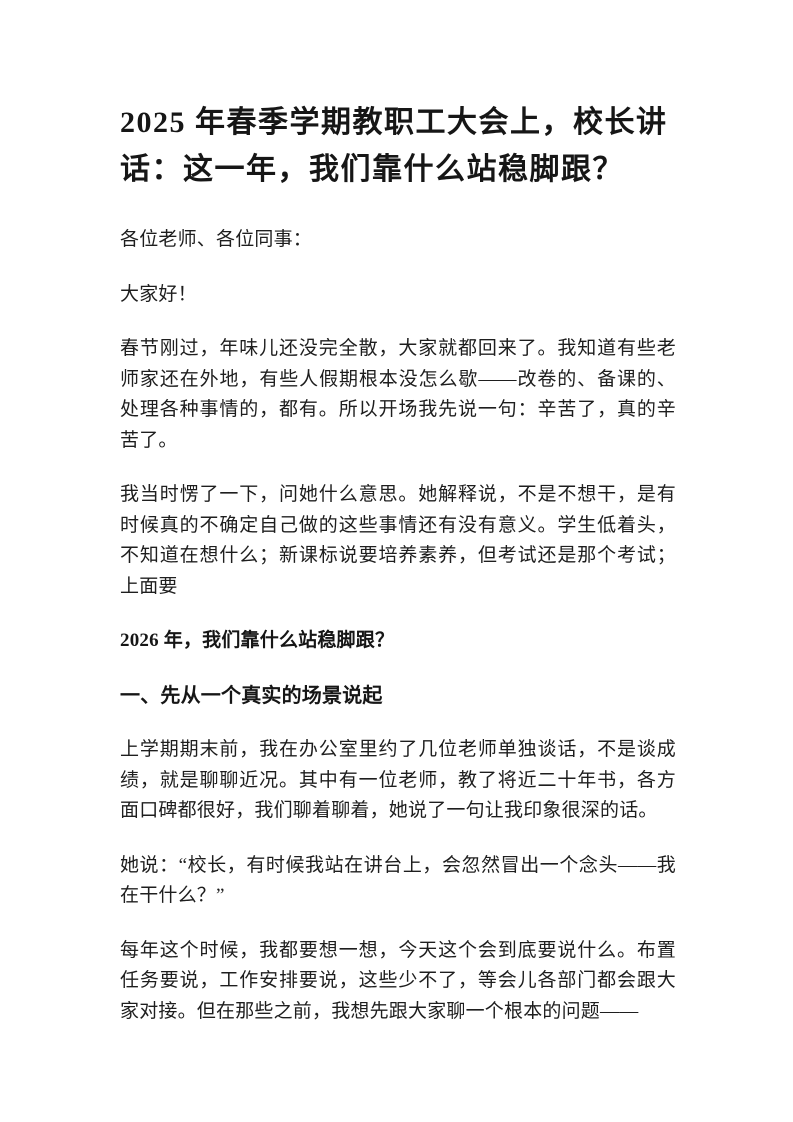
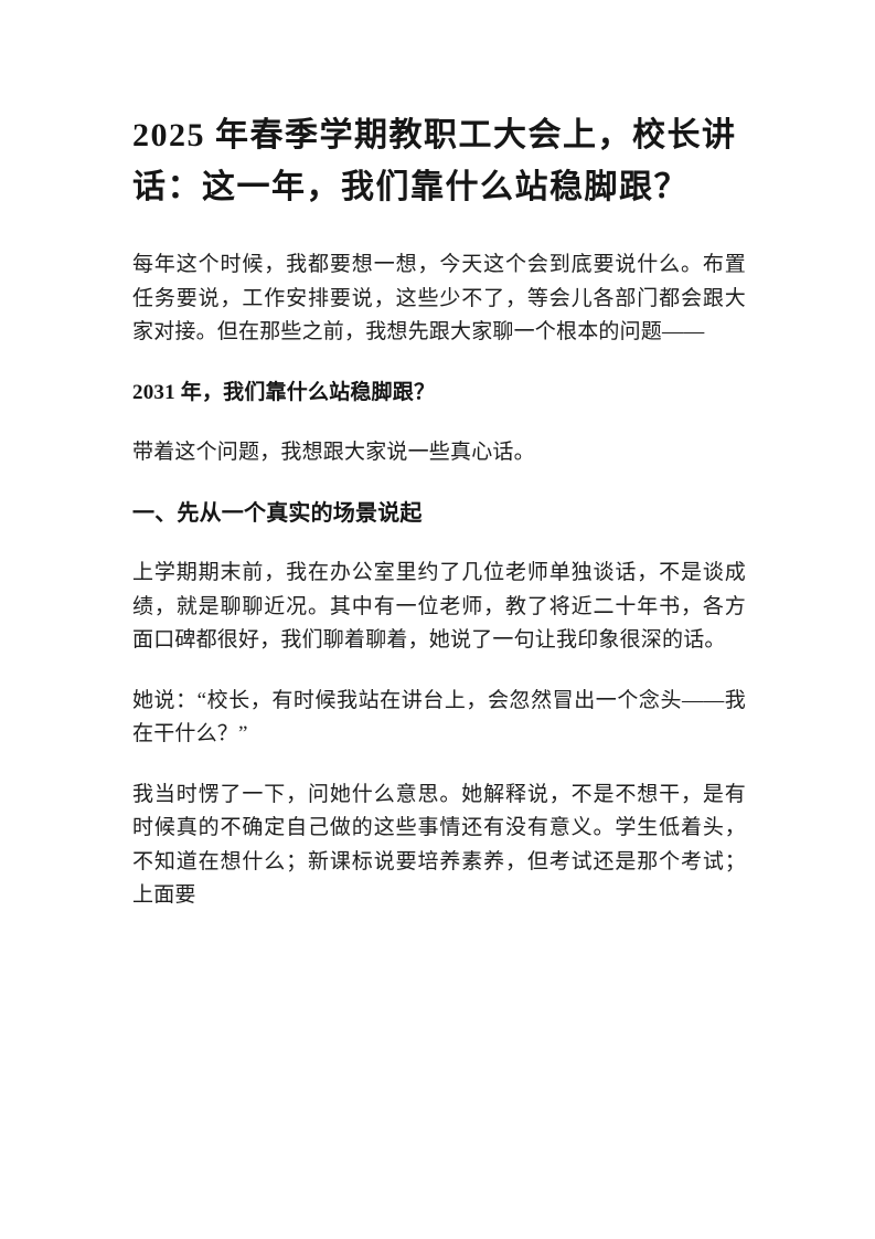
  2025 年春季学期教职工大会上，校长讲话：这一年，我们靠什么站稳脚跟？
- 各位老师、各位同事：
- 大家好！
- 春节刚过，年味儿还没完全散，大家就都回来了。我知道有些老师家还在外地，有些人假期根本没怎么歇——改卷的、备课的、处理各种事情的，都有。所以开场我先说一句：辛苦了，真的辛苦了。
- 我当时愣了一下，问她什么意思。她解释说，不是不想干，是有时候真的不确定自己做的这些事情还有没有意义。学生低着头，不知道在想什么；新课标说要培养素养，但考试还是那个考试；上面要
+ 每年这个时候，我都要想一想，今天这个会到底要说什么。布置任务要说，工作安排要说，这些少不了，等会儿各部门都会跟大家对接。但在那些之前，我想先跟大家聊一个根本的问题——
- 2026 年，我们靠什么站稳脚跟？
+ 2031 年，我们靠什么站稳脚跟？
+ 带着这个问题，我想跟大家说一些真心话。
  一、先从一个真实的场景说起
  上学期期末前，我在办公室里约了几位老师单独谈话，不是谈成绩，就是聊聊近况。其中有一位老师，教了将近二十年书，各方面口碑都很好，我们聊着聊着，她说了一句让我印象很深的话。
  她说：“校长，有时候我站在讲台上，会忽然冒出一个念头——我在干什么？”
- 每年这个时候，我都要想一想，今天这个会到底要说什么。布置任务要说，工作安排要说，这些少不了，等会儿各部门都会跟大家对接。但在那些之前，我想先跟大家聊一个根本的问题——
+ 我当时愣了一下，问她什么意思。她解释说，不是不想干，是有时候真的不确定自己做的这些事情还有没有意义。学生低着头，不知道在想什么；新课标说要培养素养，但考试还是那个考试；上面要
